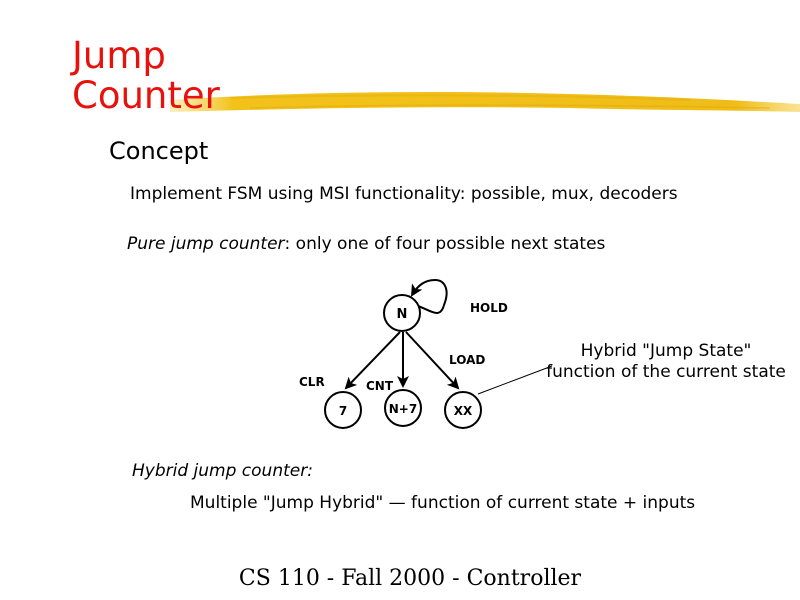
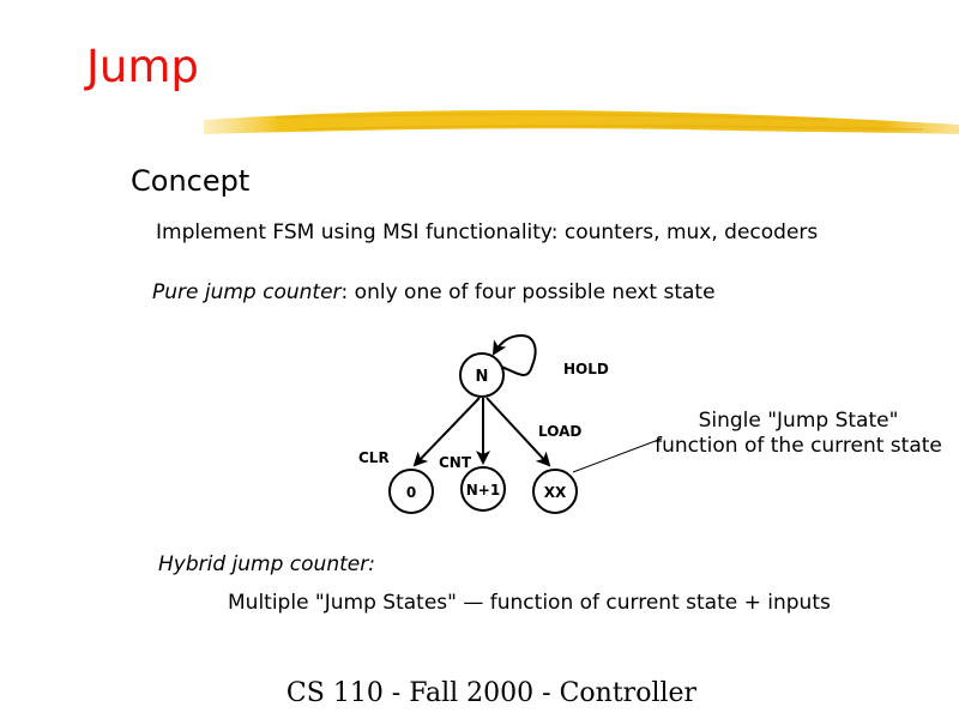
  Jump
- Counter
  Concept
- Implement FSM using MSI functionality: possible, mux, decoders
+ Implement FSM using MSI functionality: counters, mux, decoders
- Pure jump counter: only one of four possible next states
+ Pure jump counter: only one of four possible next state
  N
- 7
+ 0
- N+7
+ N+1
  XX
  HOLD
  LOAD
  CLR
  CNT
- Hybrid "Jump State" function of the current state
+ Single "Jump State" function of the current state
  Hybrid jump counter:
- Multiple "Jump Hybrid" — function of current state + inputs
+ Multiple "Jump States" — function of current state + inputs
  CS 110 - Fall 2000 - Controller
